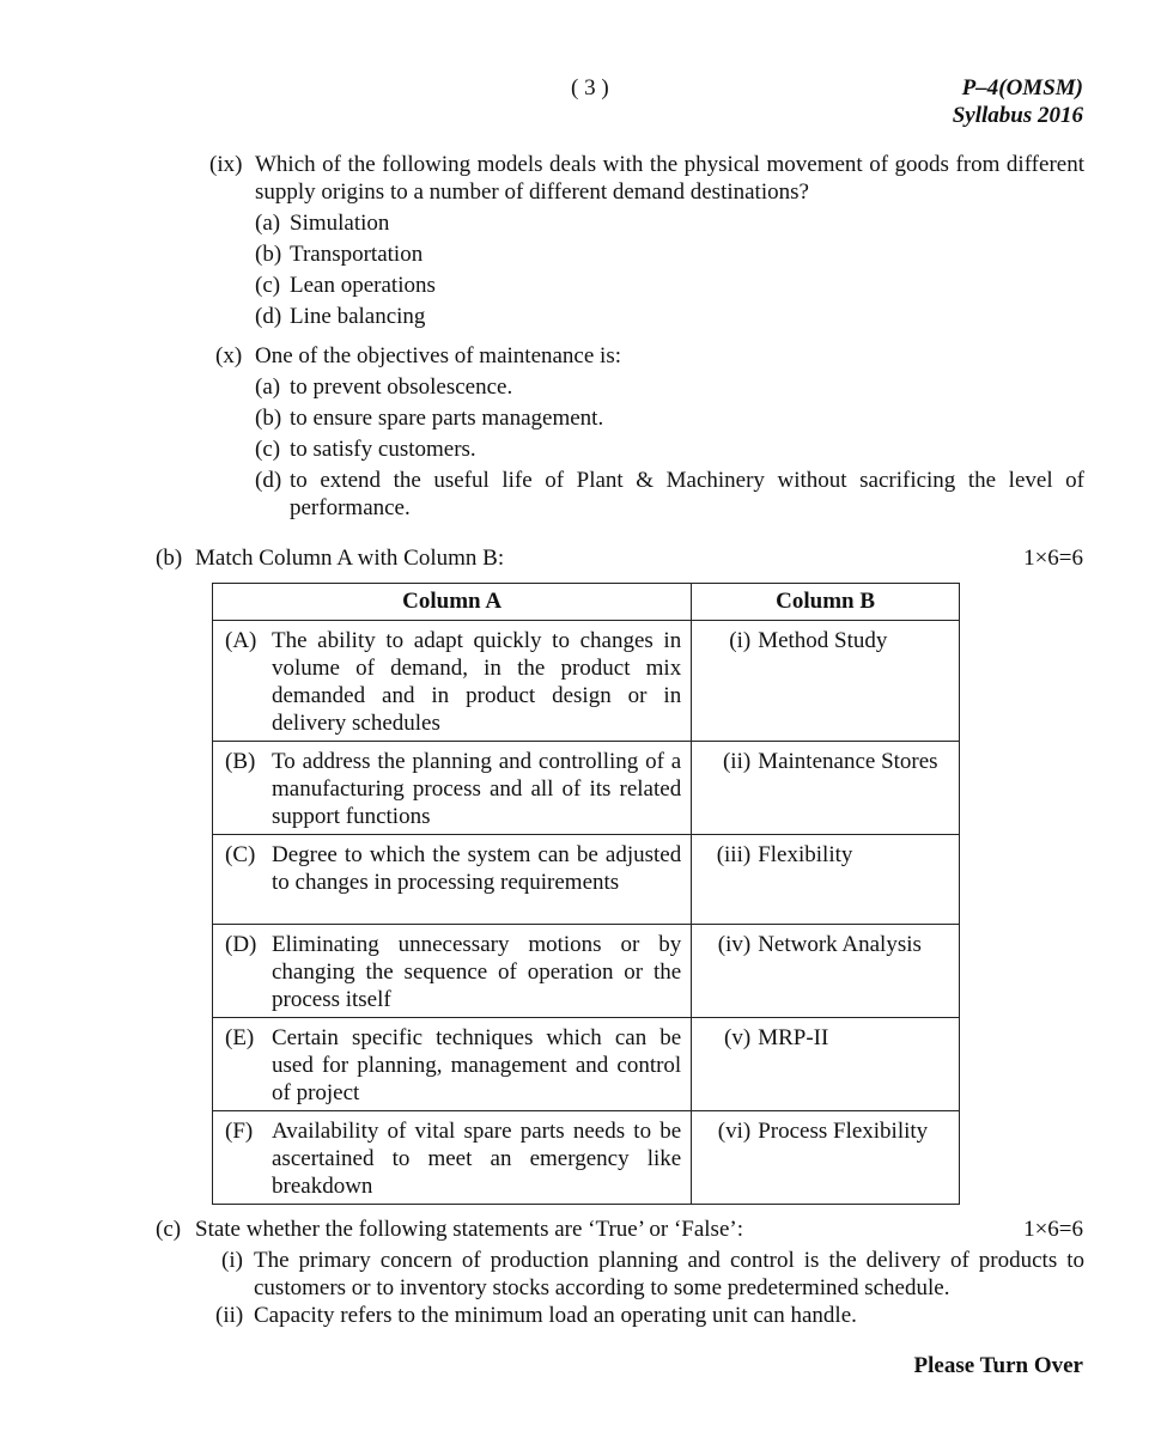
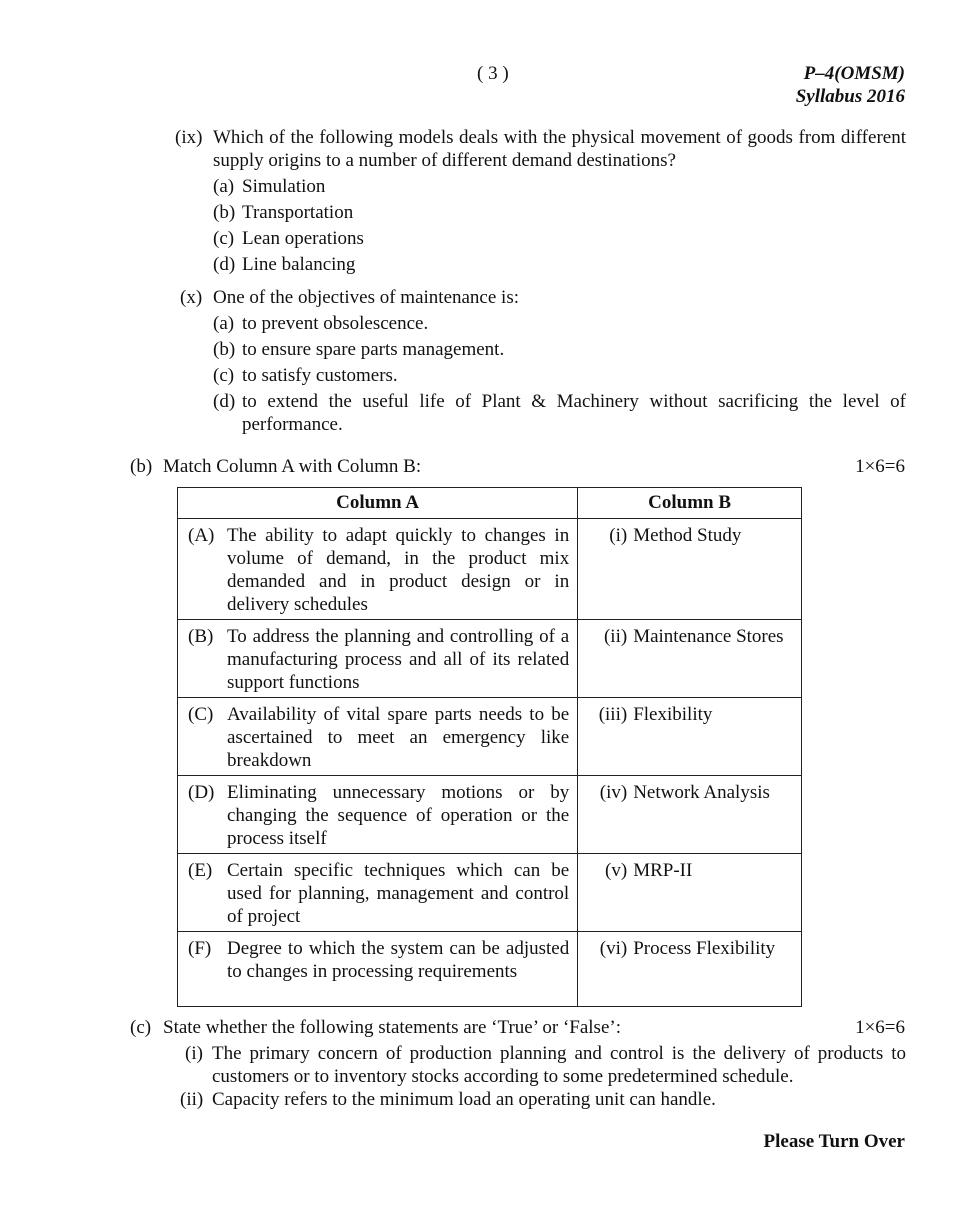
  ( 3 )
  P–4(OMSM)
  Syllabus 2016
  (ix)
  Which of the following models deals with the physical movement of goods from different supply origins to a number of different demand destinations?
  (a)
  Simulation
  (b)
  Transportation
  (c)
  Lean operations
  (d)
  Line balancing
  (x)
  One of the objectives of maintenance is:
  (a)
  to prevent obsolescence.
  (b)
  to ensure spare parts management.
  (c)
  to satisfy customers.
  (d)
  to extend the useful life of Plant & Machinery without sacrificing the level of performance.
  (b)
  Match Column A with Column B:
  1×6=6
  Column A	Column B
  (A) The ability to adapt quickly to changes in volume of demand, in the product mix demanded and in product design or in delivery schedules	(i) Method Study
  (B) To address the planning and controlling of a manufacturing process and all of its related support functions	(ii) Maintenance Stores
- (C) Degree to which the system can be adjusted to changes in processing requirements	(iii) Flexibility
+ (C) Availability of vital spare parts needs to be ascertained to meet an emergency like breakdown	(iii) Flexibility
  (D) Eliminating unnecessary motions or by changing the sequence of operation or the process itself	(iv) Network Analysis
  (E) Certain specific techniques which can be used for planning, management and control of project	(v) MRP-II
- (F) Availability of vital spare parts needs to be ascertained to meet an emergency like breakdown	(vi) Process Flexibility
+ (F) Degree to which the system can be adjusted to changes in processing requirements	(vi) Process Flexibility
  (c)
  State whether the following statements are ‘True’ or ‘False’:
  1×6=6
  (i)
  The primary concern of production planning and control is the delivery of products to customers or to inventory stocks according to some predetermined schedule.
  (ii)
  Capacity refers to the minimum load an operating unit can handle.
  Please Turn Over
